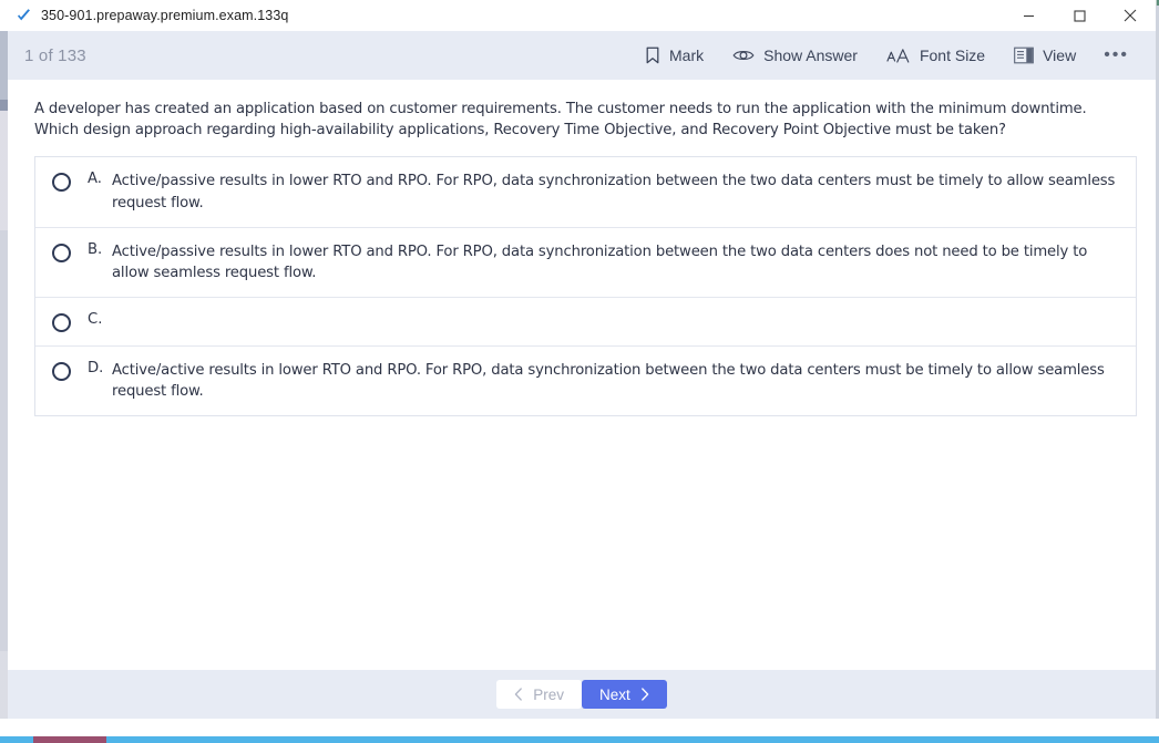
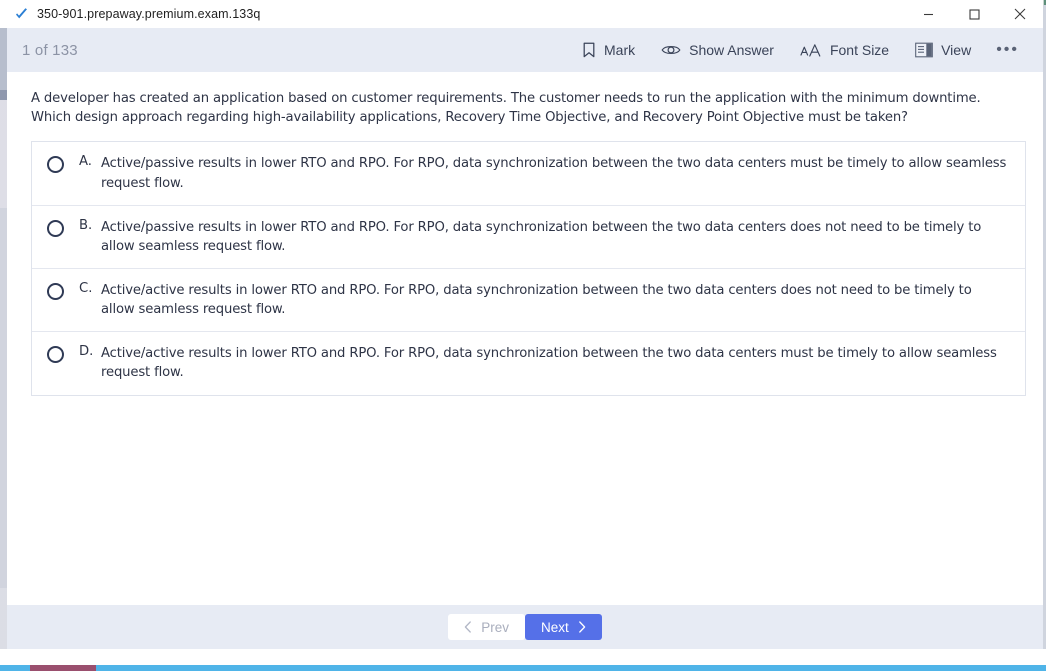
  350-901.prepaway.premium.exam.133q
  1 of 133
  Mark
  Show Answer
  Font Size
  View
  •••
  A developer has created an application based on customer requirements. The customer needs to run the application with the minimum downtime. Which design approach regarding high-availability applications, Recovery Time Objective, and Recovery Point Objective must be taken?
  A.
  Active/passive results in lower RTO and RPO. For RPO, data synchronization between the two data centers must be timely to allow seamless request flow.
  B.
  Active/passive results in lower RTO and RPO. For RPO, data synchronization between the two data centers does not need to be timely to allow seamless request flow.
  C.
+ Active/active results in lower RTO and RPO. For RPO, data synchronization between the two data centers does not need to be timely to allow seamless request flow.
  D.
  Active/active results in lower RTO and RPO. For RPO, data synchronization between the two data centers must be timely to allow seamless request flow.
  Prev
  Next
